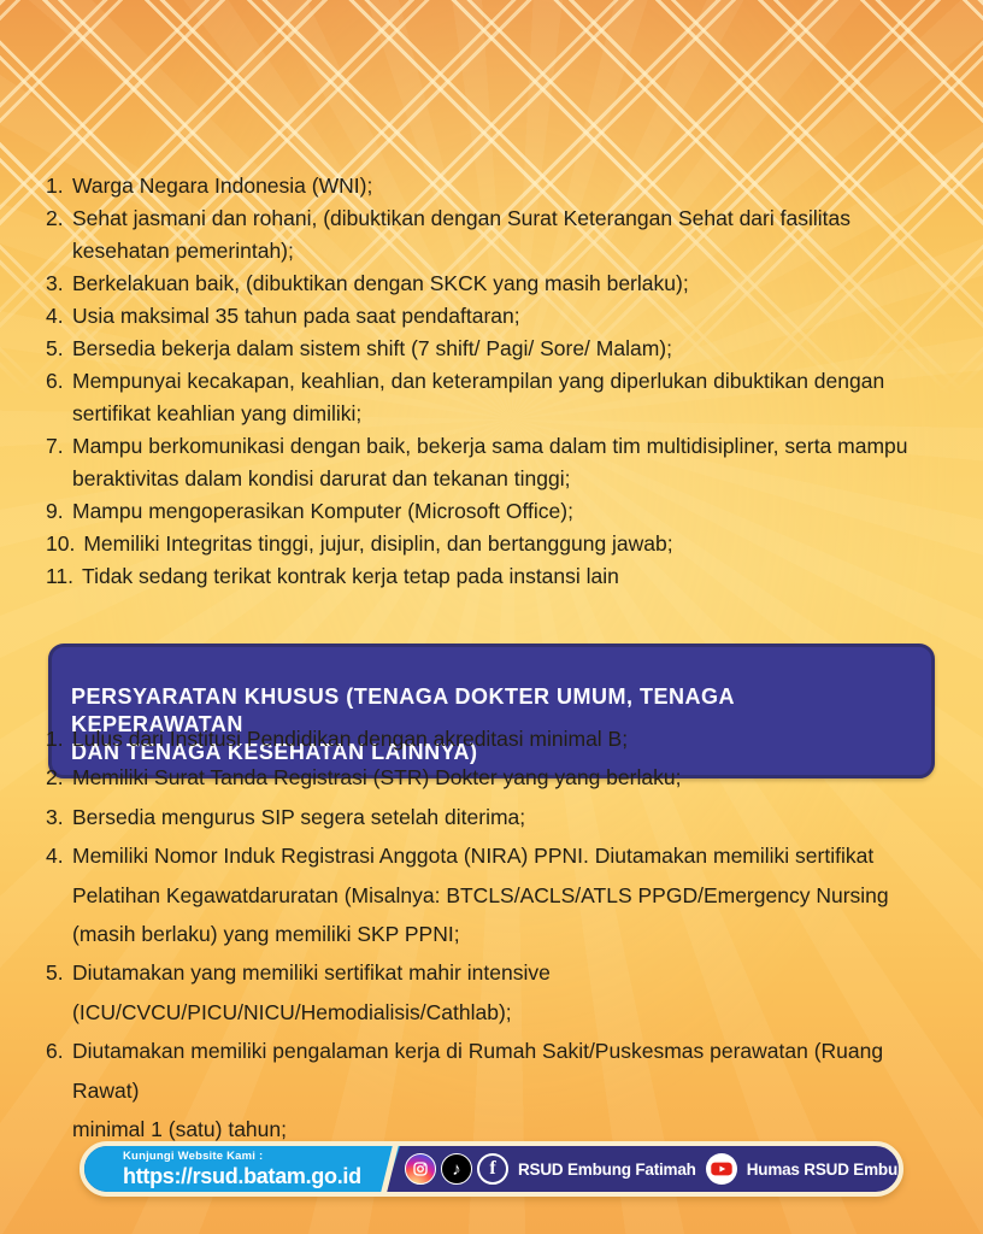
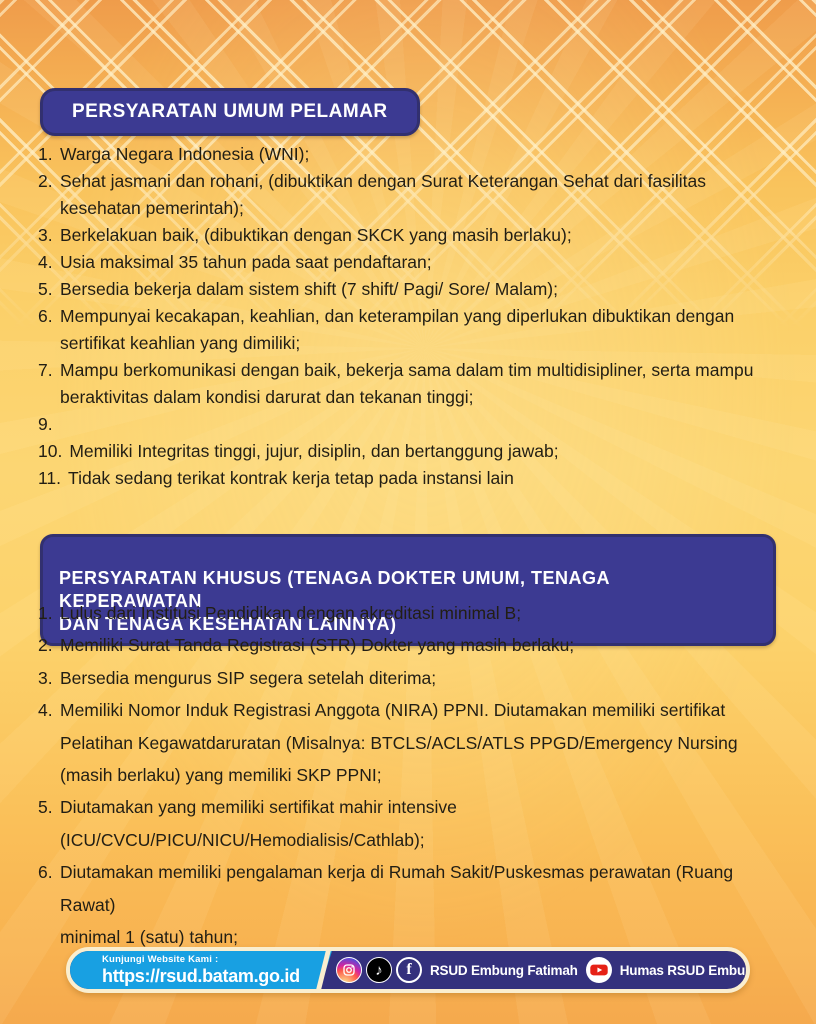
+ PERSYARATAN UMUM PELAMAR
  1.
  Warga Negara Indonesia (WNI);
  2.
  Sehat jasmani dan rohani, (dibuktikan dengan Surat Keterangan Sehat dari fasilitas
  kesehatan pemerintah);
  3.
  Berkelakuan baik, (dibuktikan dengan SKCK yang masih berlaku);
  4.
  Usia maksimal 35 tahun pada saat pendaftaran;
  5.
  Bersedia bekerja dalam sistem shift (7 shift/ Pagi/ Sore/ Malam);
  6.
  Mempunyai kecakapan, keahlian, dan keterampilan yang diperlukan dibuktikan dengan
  sertifikat keahlian yang dimiliki;
  7.
  Mampu berkomunikasi dengan baik, bekerja sama dalam tim multidisipliner, serta mampu
  beraktivitas dalam kondisi darurat dan tekanan tinggi;
  9.
- Mampu mengoperasikan Komputer (Microsoft Office);
  10.
  Memiliki Integritas tinggi, jujur, disiplin, dan bertanggung jawab;
  11.
  Tidak sedang terikat kontrak kerja tetap pada instansi lain
  PERSYARATAN KHUSUS (TENAGA DOKTER UMUM, TENAGA KEPERAWATAN
  DAN TENAGA KESEHATAN LAINNYA)
  1.
  Lulus dari Institusi Pendidikan dengan akreditasi minimal B;
  2.
- Memiliki Surat Tanda Registrasi (STR) Dokter yang yang berlaku;
+ Memiliki Surat Tanda Registrasi (STR) Dokter yang masih berlaku;
  3.
  Bersedia mengurus SIP segera setelah diterima;
  4.
  Memiliki Nomor Induk Registrasi Anggota (NIRA) PPNI. Diutamakan memiliki sertifikat
  Pelatihan Kegawatdaruratan (Misalnya: BTCLS/ACLS/ATLS PPGD/Emergency Nursing
  (masih berlaku) yang memiliki SKP PPNI;
  5.
  Diutamakan yang memiliki sertifikat mahir intensive (ICU/CVCU/PICU/NICU/Hemodialisis/Cathlab);
  6.
  Diutamakan memiliki pengalaman kerja di Rumah Sakit/Puskesmas perawatan (Ruang Rawat)
  minimal 1 (satu) tahun;
  Kunjungi Website Kami :
  https://rsud.batam.go.id
  ♪
  f
  RSUD Embung Fatimah
